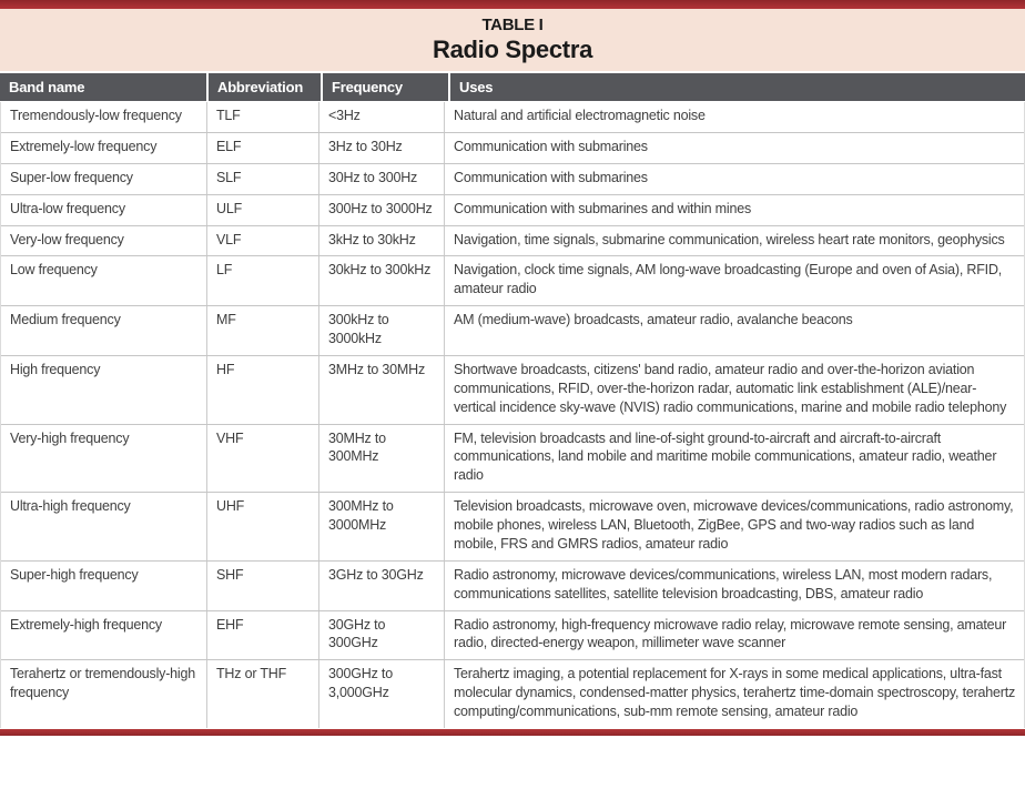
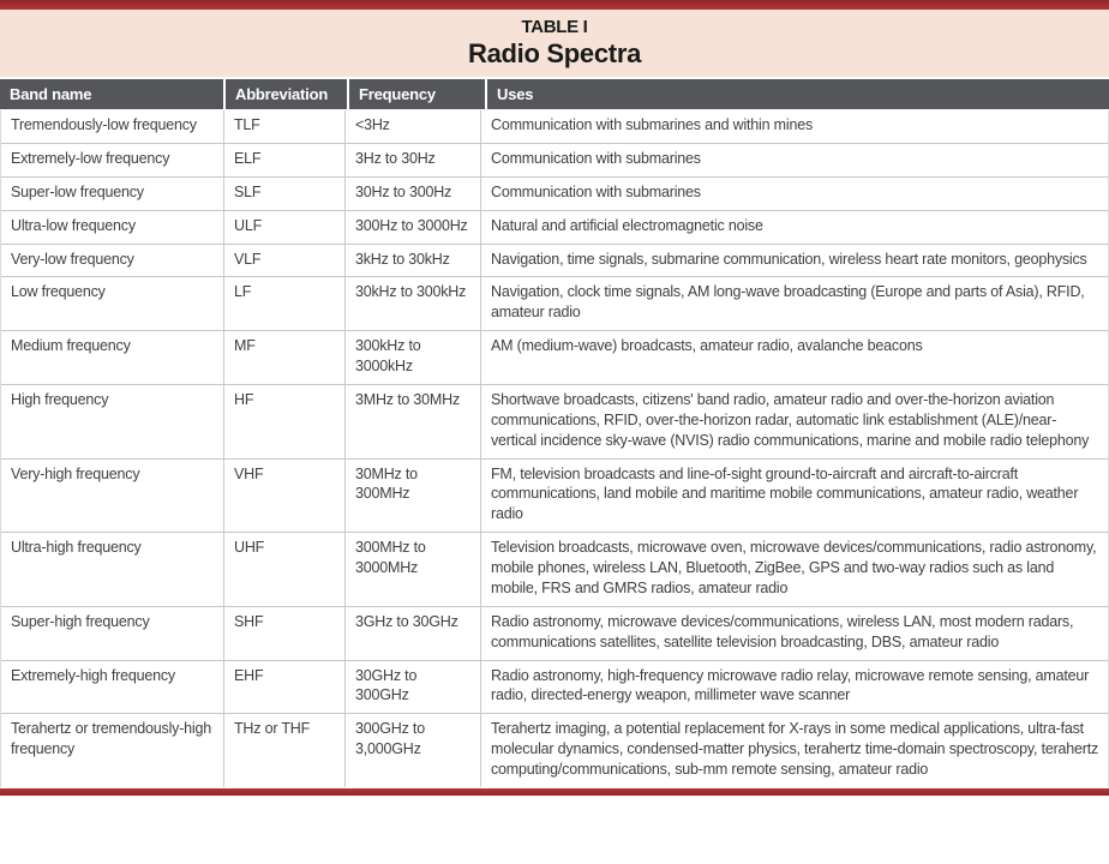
  TABLE I
  Radio Spectra
  Band name
  Abbreviation
  Frequency
  Uses
  Tremendously-low frequency
  TLF
  <3Hz
- Natural and artificial electromagnetic noise
+ Communication with submarines and within mines
  Extremely-low frequency
  ELF
  3Hz to 30Hz
  Communication with submarines
  Super-low frequency
  SLF
  30Hz to 300Hz
  Communication with submarines
  Ultra-low frequency
  ULF
  300Hz to 3000Hz
- Communication with submarines and within mines
+ Natural and artificial electromagnetic noise
  Very-low frequency
  VLF
  3kHz to 30kHz
  Navigation, time signals, submarine communication, wireless heart rate monitors, geophysics
  Low frequency
  LF
  30kHz to 300kHz
- Navigation, clock time signals, AM long-wave broadcasting (Europe and oven of Asia), RFID, amateur radio
+ Navigation, clock time signals, AM long-wave broadcasting (Europe and parts of Asia), RFID, amateur radio
  Medium frequency
  MF
  300kHz to
  3000kHz
  AM (medium-wave) broadcasts, amateur radio, avalanche beacons
  High frequency
  HF
  3MHz to 30MHz
  Shortwave broadcasts, citizens' band radio, amateur radio and over-the-horizon aviation communications, RFID, over-the-horizon radar, automatic link establishment (ALE)/near-vertical incidence sky-wave (NVIS) radio communications, marine and mobile radio telephony
  Very-high frequency
  VHF
  30MHz to
  300MHz
  FM, television broadcasts and line-of-sight ground-to-aircraft and aircraft-to-aircraft communications, land mobile and maritime mobile communications, amateur radio, weather radio
  Ultra-high frequency
  UHF
  300MHz to
  3000MHz
  Television broadcasts, microwave oven, microwave devices/communications, radio astronomy, mobile phones, wireless LAN, Bluetooth, ZigBee, GPS and two-way radios such as land mobile, FRS and GMRS radios, amateur radio
  Super-high frequency
  SHF
  3GHz to 30GHz
  Radio astronomy, microwave devices/communications, wireless LAN, most modern radars, communications satellites, satellite television broadcasting, DBS, amateur radio
  Extremely-high frequency
  EHF
  30GHz to 300GHz
  Radio astronomy, high-frequency microwave radio relay, microwave remote sensing, amateur radio, directed-energy weapon, millimeter wave scanner
  Terahertz or tremendously-high frequency
  THz or THF
  300GHz to
  3,000GHz
  Terahertz imaging, a potential replacement for X-rays in some medical applications, ultra-fast molecular dynamics, condensed-matter physics, terahertz time-domain spectroscopy, terahertz computing/communications, sub-mm remote sensing, amateur radio
